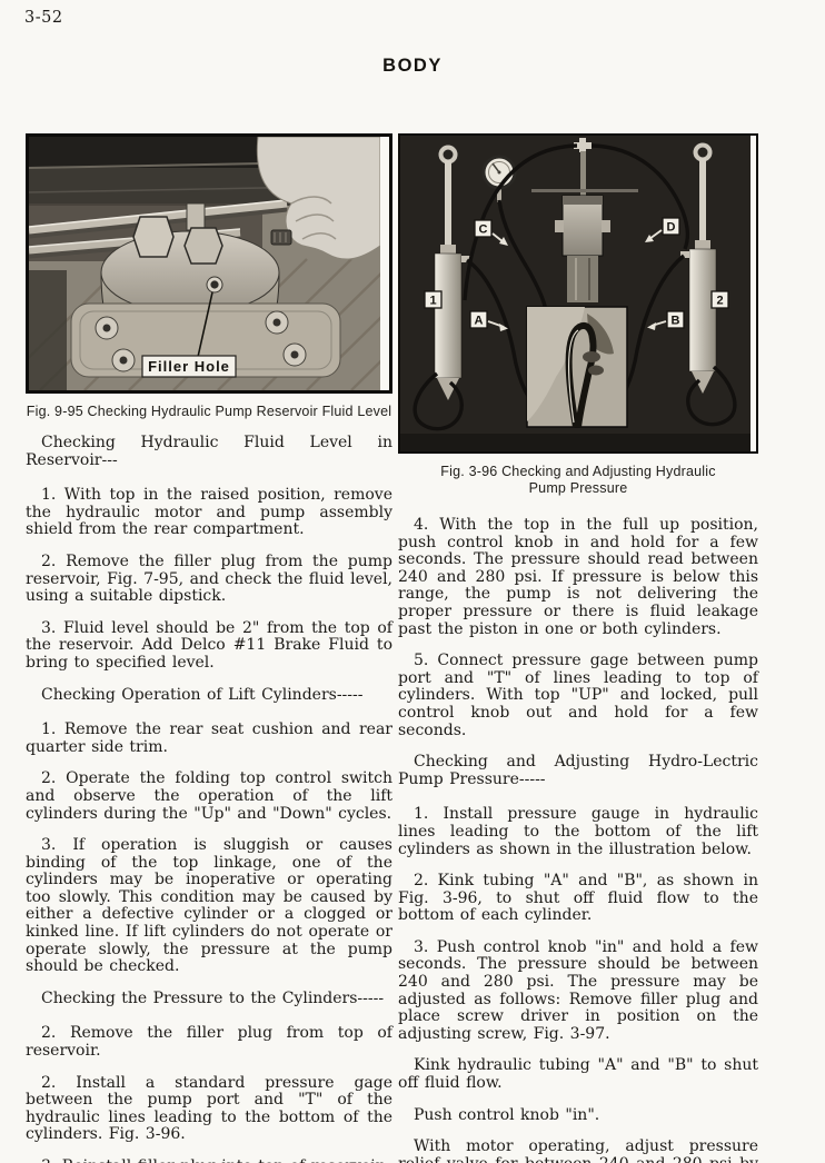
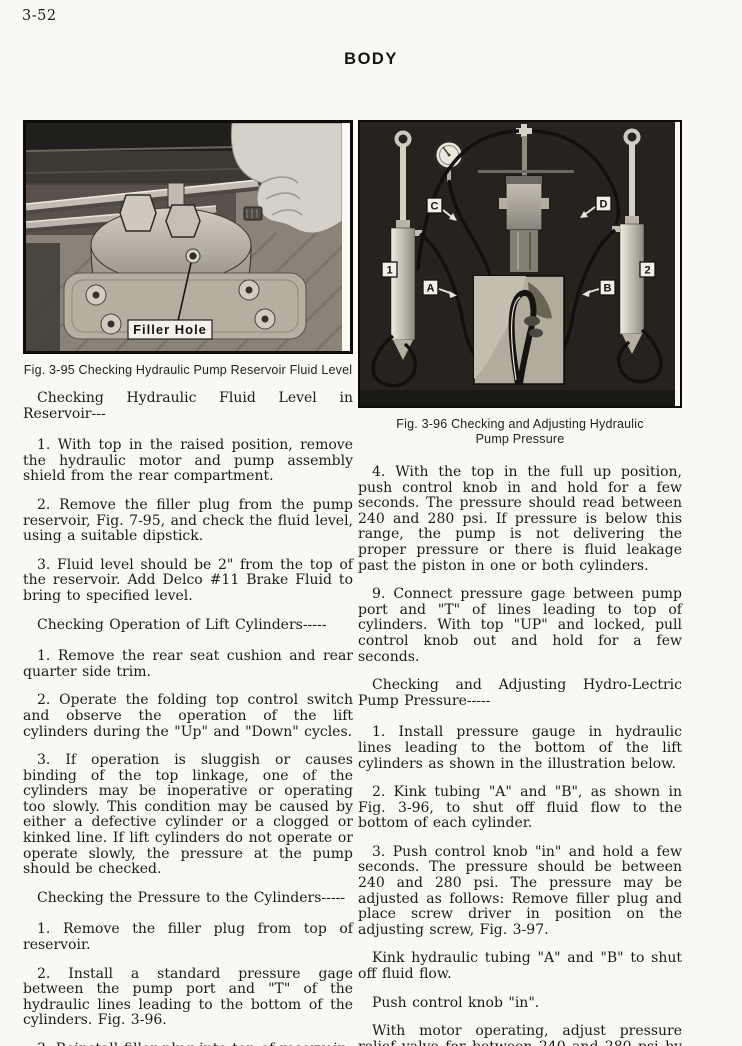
  3-52
  BODY
  Filler Hole
- Fig. 9-95 Checking Hydraulic Pump Reservoir Fluid Level
+ Fig. 3-95 Checking Hydraulic Pump Reservoir Fluid Level
  Checking Hydraulic Fluid Level in Reservoir---
  1. With top in the raised position, remove the hydraulic motor and pump assembly shield from the rear compartment.
  2. Remove the filler plug from the pump reservoir, Fig. 7-95, and check the fluid level, using a suitable dipstick.
  3. Fluid level should be 2" from the top of the reservoir. Add Delco #11 Brake Fluid to bring to specified level.
  Checking Operation of Lift Cylinders-----
  1. Remove the rear seat cushion and rear quarter side trim.
  2. Operate the folding top control switch and observe the operation of the lift cylinders during the "Up" and "Down" cycles.
  3. If operation is sluggish or causes binding of the top linkage, one of the cylinders may be inoperative or operating too slowly. This condition may be caused by either a defective cylinder or a clogged or kinked line. If lift cylinders do not operate or operate slowly, the pressure at the pump should be checked.
  Checking the Pressure to the Cylinders-----
- 2. Remove the filler plug from top of reservoir.
+ 1. Remove the filler plug from top of reservoir.
  2. Install a standard pressure gage between the pump port and "T" of the hydraulic lines leading to the bottom of the cylinders. Fig. 3-96.
  1
  2
  A
  B
  C
  D
  Fig. 3-96 Checking and Adjusting Hydraulic
  Pump Pressure
  4. With the top in the full up position, push control knob in and hold for a few seconds. The pressure should read between 240 and 280 psi. If pressure is below this range, the pump is not delivering the proper pressure or there is fluid leakage past the piston in one or both cylinders.
- 5. Connect pressure gage between pump port and "T" of lines leading to top of cylinders. With top "UP" and locked, pull control knob out and hold for a few seconds.
+ 9. Connect pressure gage between pump port and "T" of lines leading to top of cylinders. With top "UP" and locked, pull control knob out and hold for a few seconds.
  Checking and Adjusting Hydro-Lectric Pump Pressure-----
  1. Install pressure gauge in hydraulic lines leading to the bottom of the lift cylinders as shown in the illustration below.
  2. Kink tubing "A" and "B", as shown in Fig. 3-96, to shut off fluid flow to the bottom of each cylinder.
  3. Push control knob "in" and hold a few seconds. The pressure should be between 240 and 280 psi. The pressure may be adjusted as follows: Remove filler plug and place screw driver in position on the adjusting screw, Fig. 3-97.
  Kink hydraulic tubing "A" and "B" to shut off fluid flow.
  Push control knob "in".
